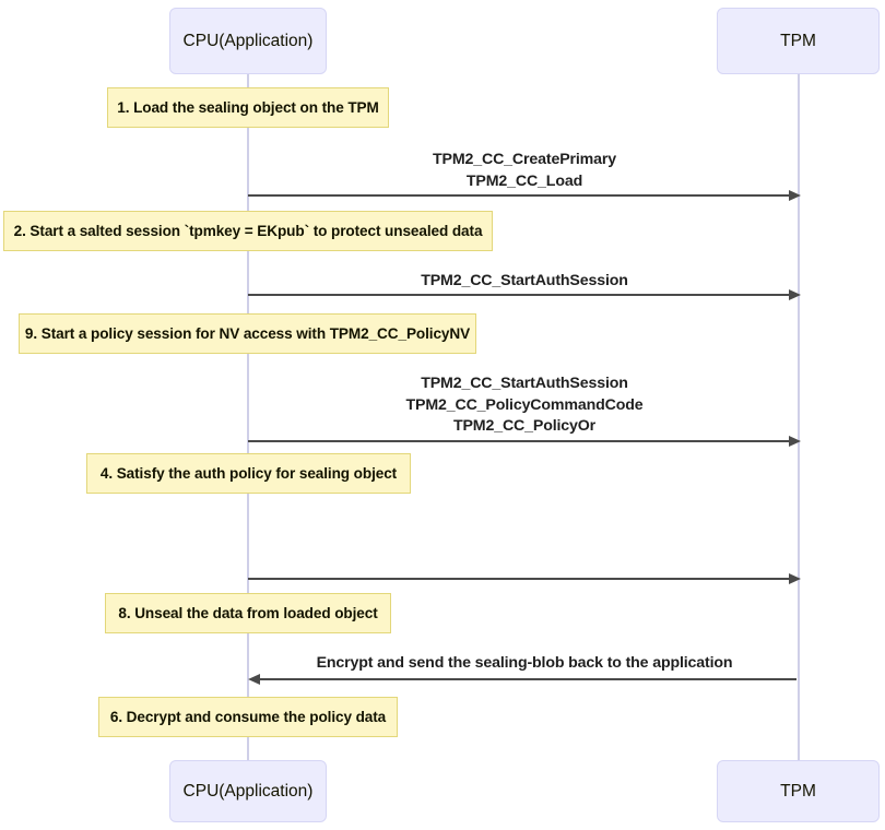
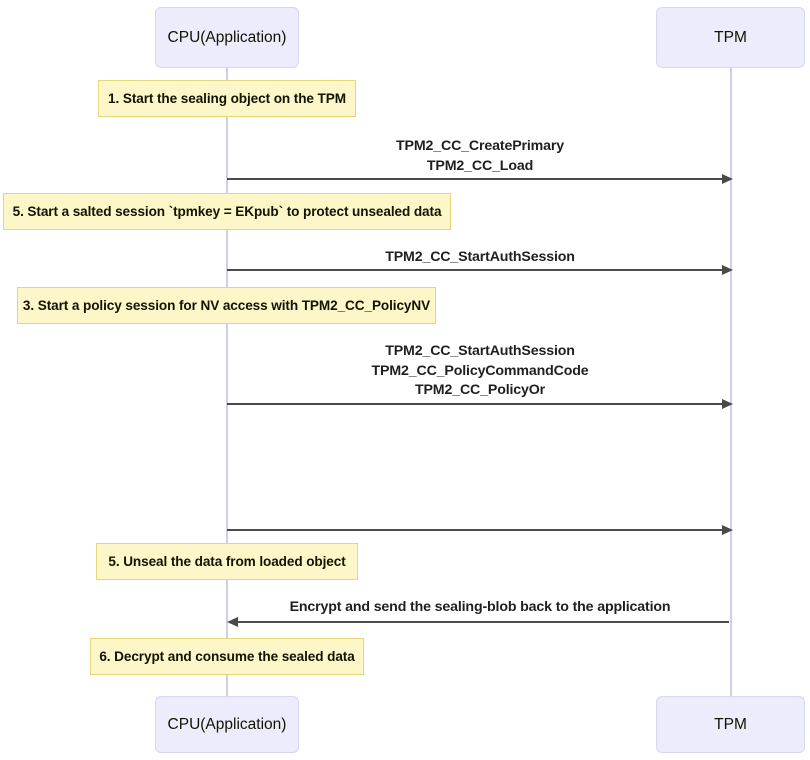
  CPU(Application)
  TPM
- 1. Load the sealing object on the TPM
+ 1. Start the sealing object on the TPM
  TPM2_CC_CreatePrimary
  TPM2_CC_Load
- 2. Start a salted session `tpmkey = EKpub` to protect unsealed data
+ 5. Start a salted session `tpmkey = EKpub` to protect unsealed data
  TPM2_CC_StartAuthSession
- 9. Start a policy session for NV access with TPM2_CC_PolicyNV
+ 3. Start a policy session for NV access with TPM2_CC_PolicyNV
  TPM2_CC_StartAuthSession
  TPM2_CC_PolicyCommandCode
  TPM2_CC_PolicyOr
- 4. Satisfy the auth policy for sealing object
- 8. Unseal the data from loaded object
+ 5. Unseal the data from loaded object
  Encrypt and send the sealing-blob back to the application
- 6. Decrypt and consume the policy data
+ 6. Decrypt and consume the sealed data
  CPU(Application)
  TPM
